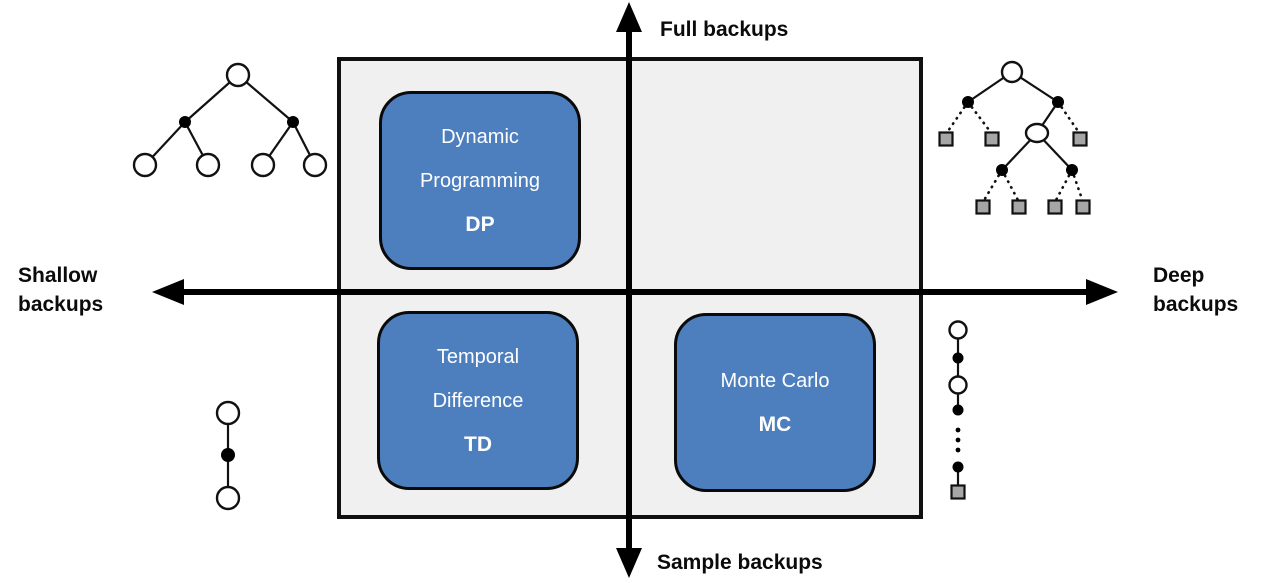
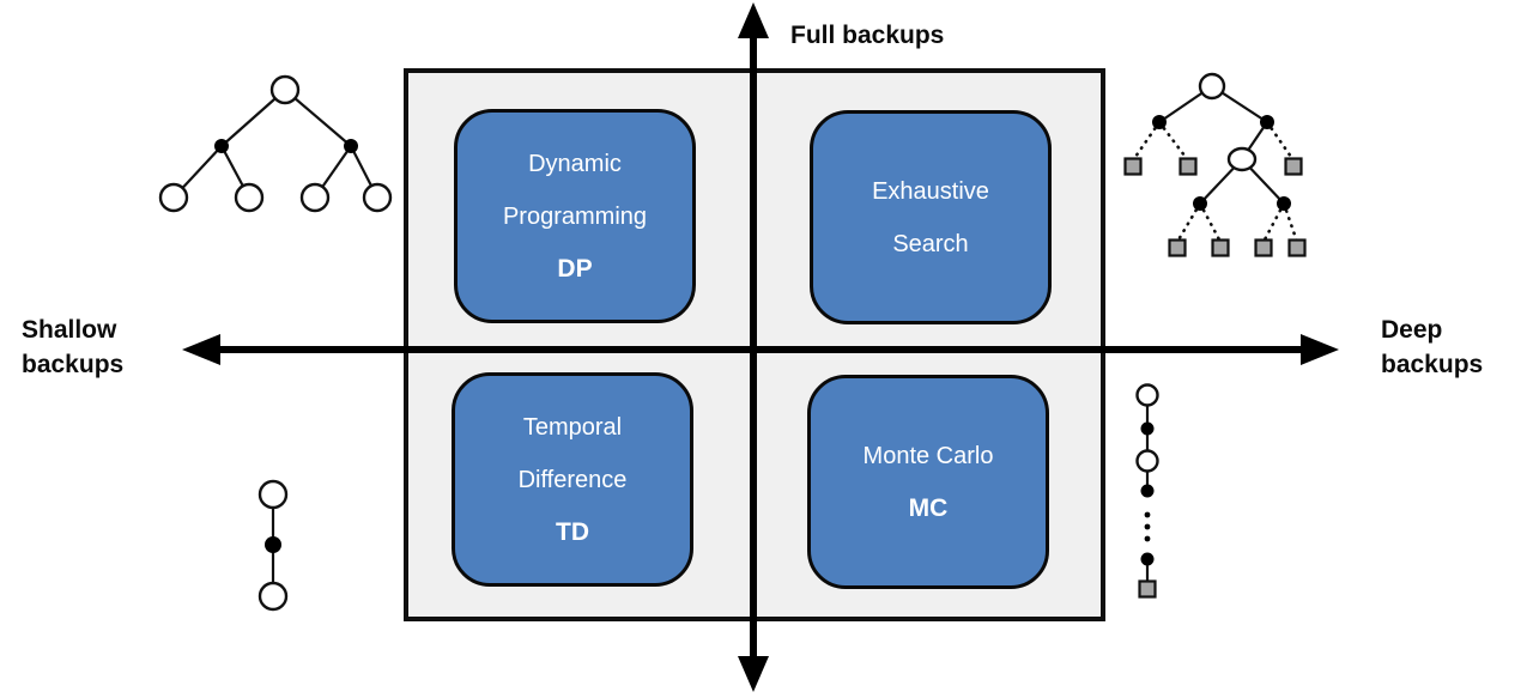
  Full backups
- Sample backups
  Shallow
  backups
  Deep
  backups
  Dynamic
  Programming
  DP
+ Exhaustive
+ Search
  Temporal
  Difference
  TD
  Monte Carlo
  MC
